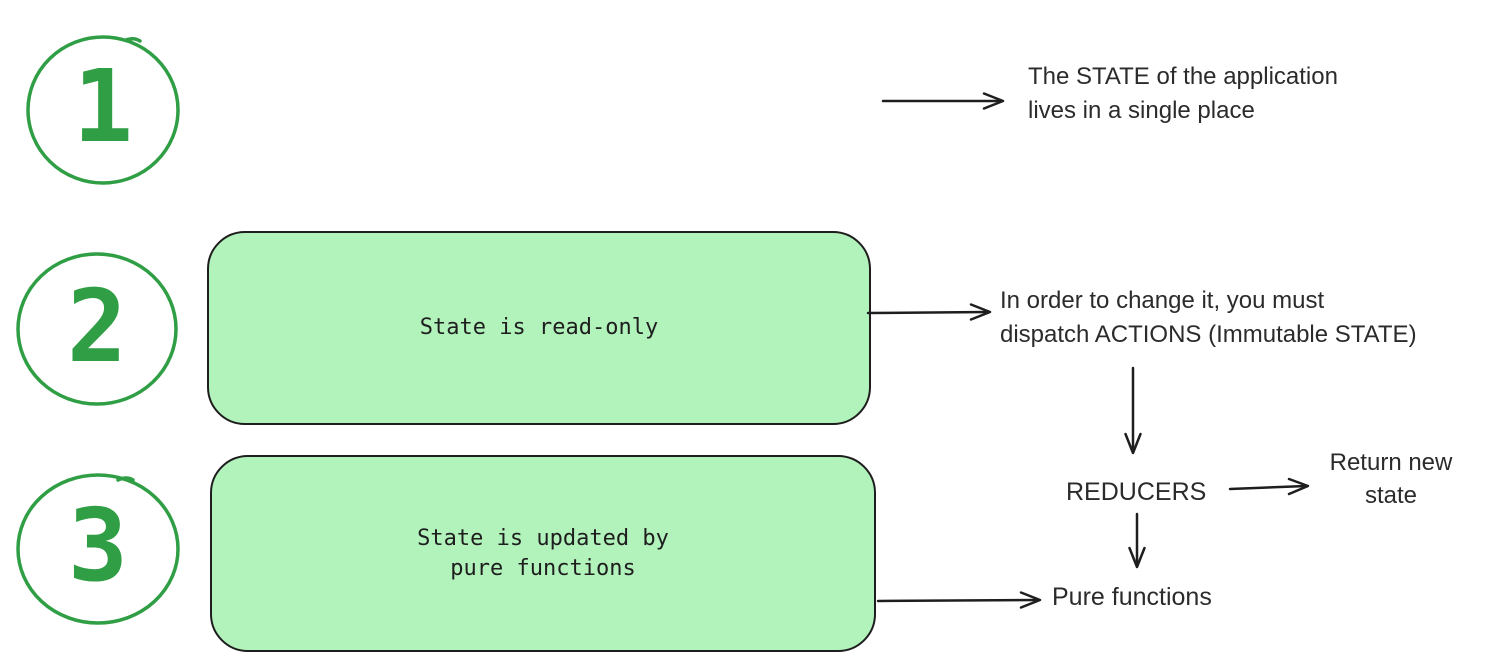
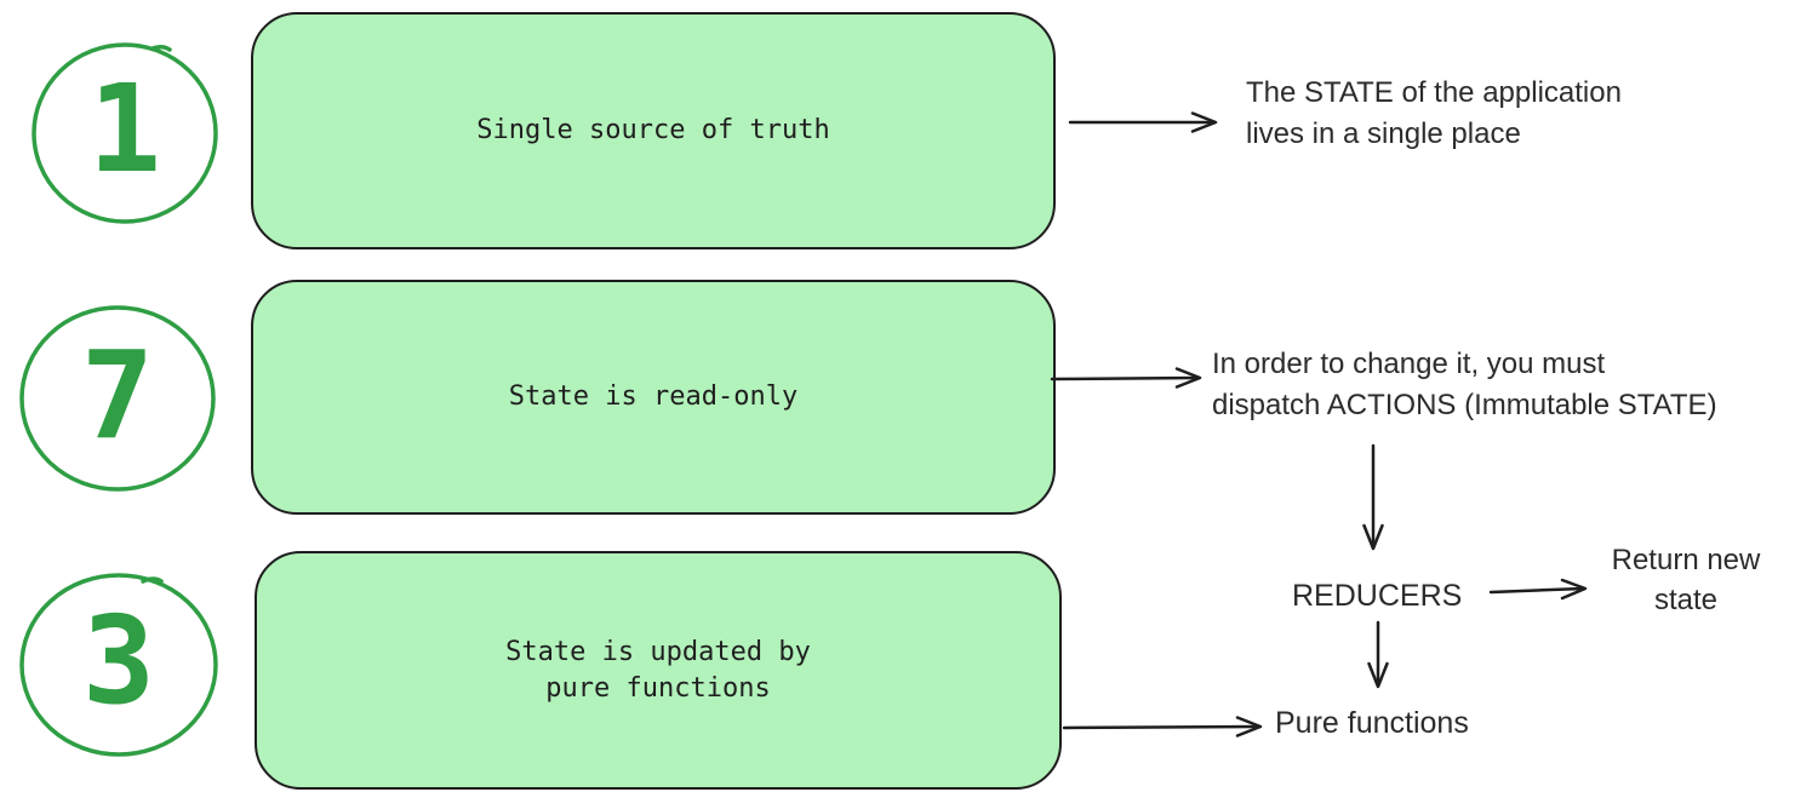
  1
- 2
+ 7
  3
+ Single source of truth
  State is read-only
  State is updated by
  pure functions
  The STATE of the application
  lives in a single place
  In order to change it, you must
  dispatch ACTIONS (Immutable STATE)
  REDUCERS
  Return new
  state
  Pure functions
